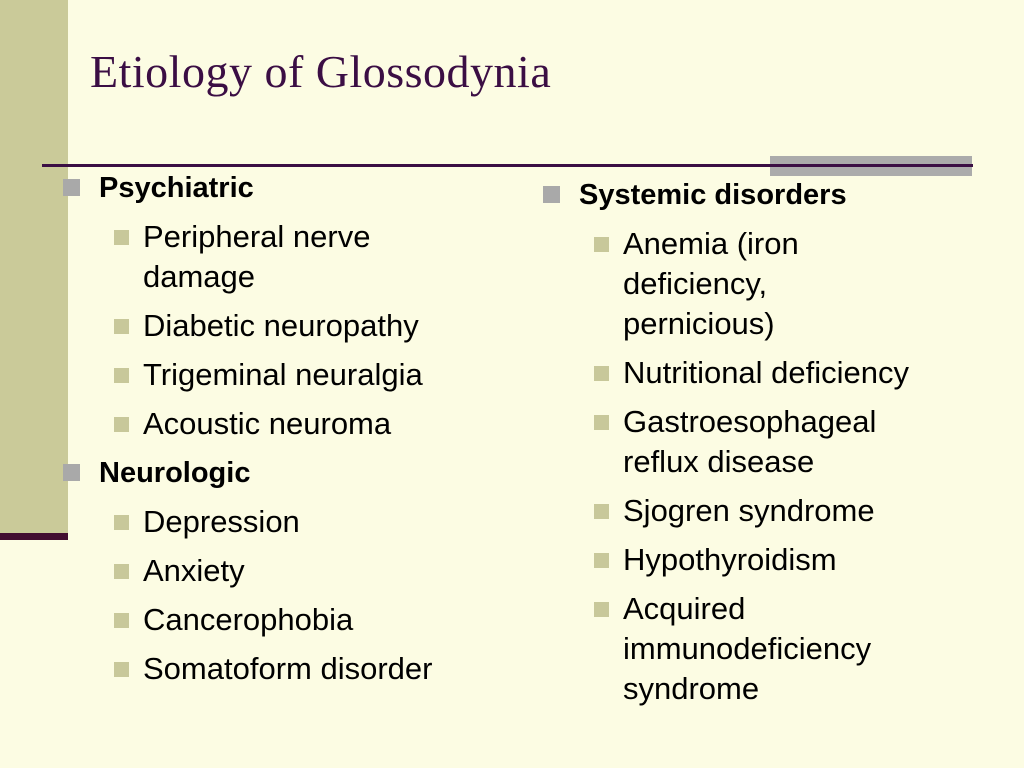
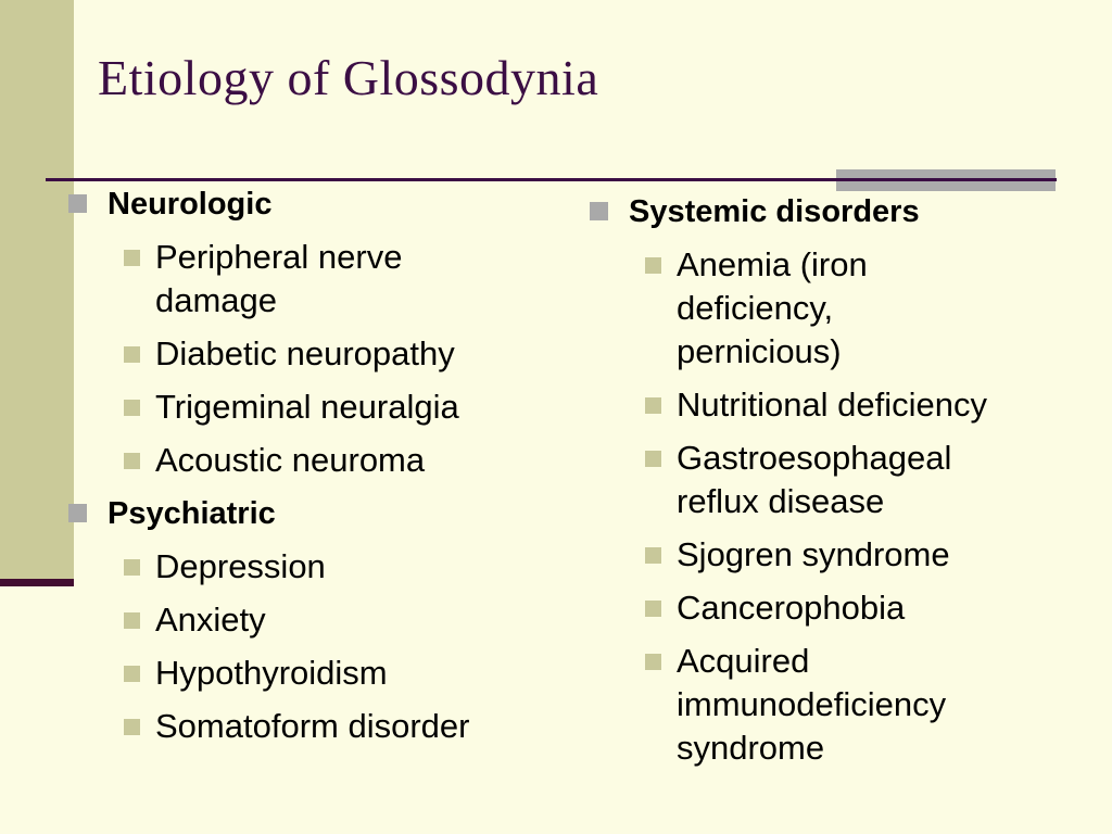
  Etiology of Glossodynia
- Psychiatric
+ Neurologic
  Peripheral nerve
  damage
  Diabetic neuropathy
  Trigeminal neuralgia
  Acoustic neuroma
- Neurologic
+ Psychiatric
  Depression
  Anxiety
- Cancerophobia
+ Hypothyroidism
  Somatoform disorder
  Systemic disorders
  Anemia (iron
  deficiency,
  pernicious)
  Nutritional deficiency
  Gastroesophageal
  reflux disease
  Sjogren syndrome
- Hypothyroidism
+ Cancerophobia
  Acquired
  immunodeficiency
  syndrome
